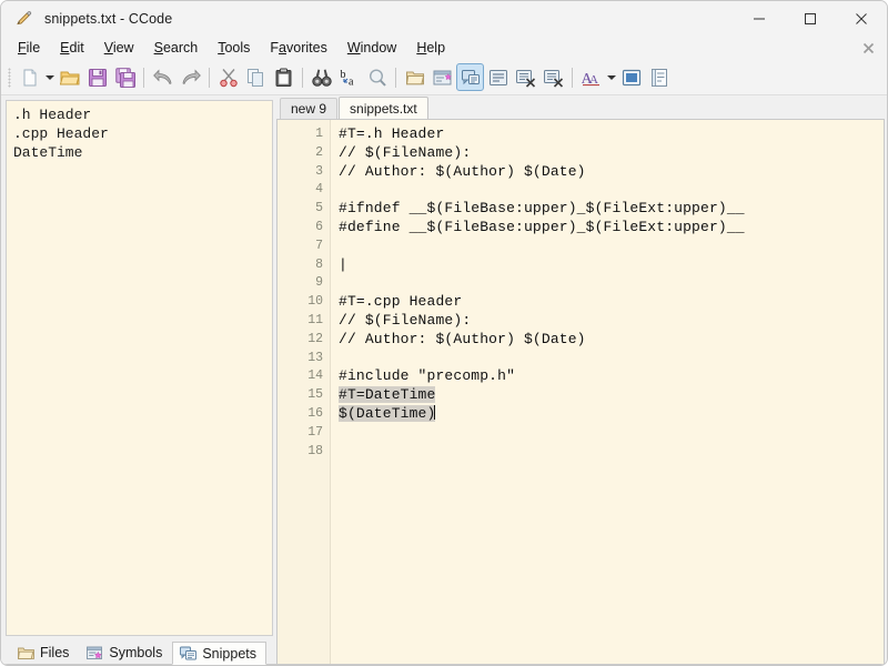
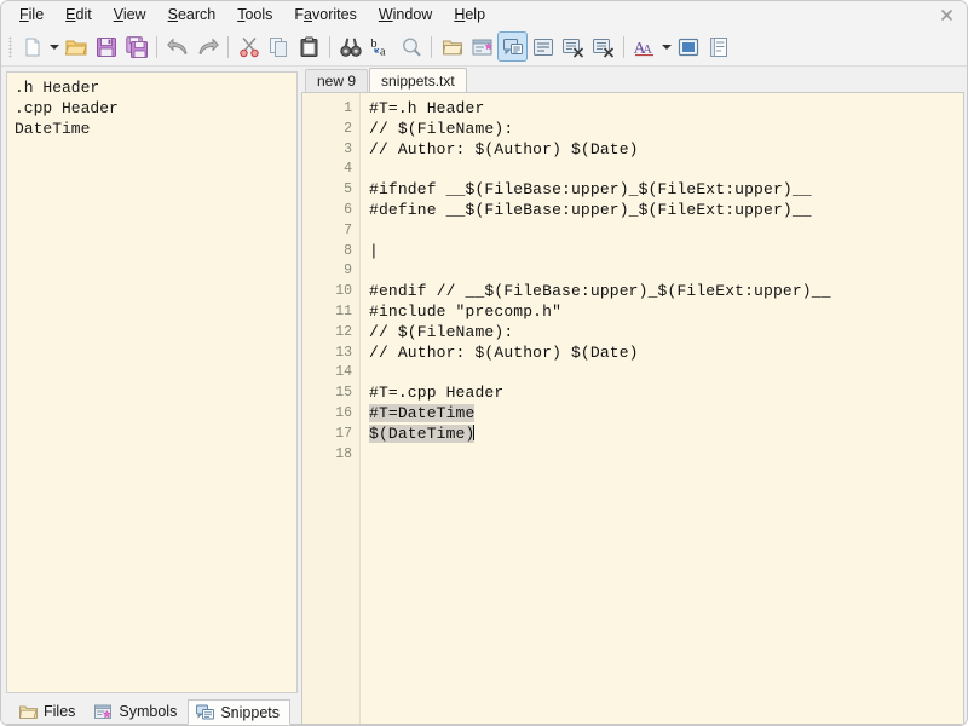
- snippets.txt - CCode
  File
  Edit
  View
  Search
  Tools
  Favorites
  Window
  Help
  b
  a
  A
  A
  .h Header
  .cpp Header
  DateTime
  Files
  Symbols
  Snippets
  new 9
  snippets.txt
  1
  2
  3
  4
  5
  6
  7
  8
  9
  10
  11
  12
  13
  14
  15
  16
  17
  18
  #T=.h Header
  // $(FileName):
  // Author: $(Author) $(Date)
  #ifndef __$(FileBase:upper)_$(FileExt:upper)__
  #define __$(FileBase:upper)_$(FileExt:upper)__
  |
+ #endif // __$(FileBase:upper)_$(FileExt:upper)__
- #T=.cpp Header
+ #include "precomp.h"
  // $(FileName):
  // Author: $(Author) $(Date)
- #include "precomp.h"
+ #T=.cpp Header
  #T=DateTime
  $(DateTime)
